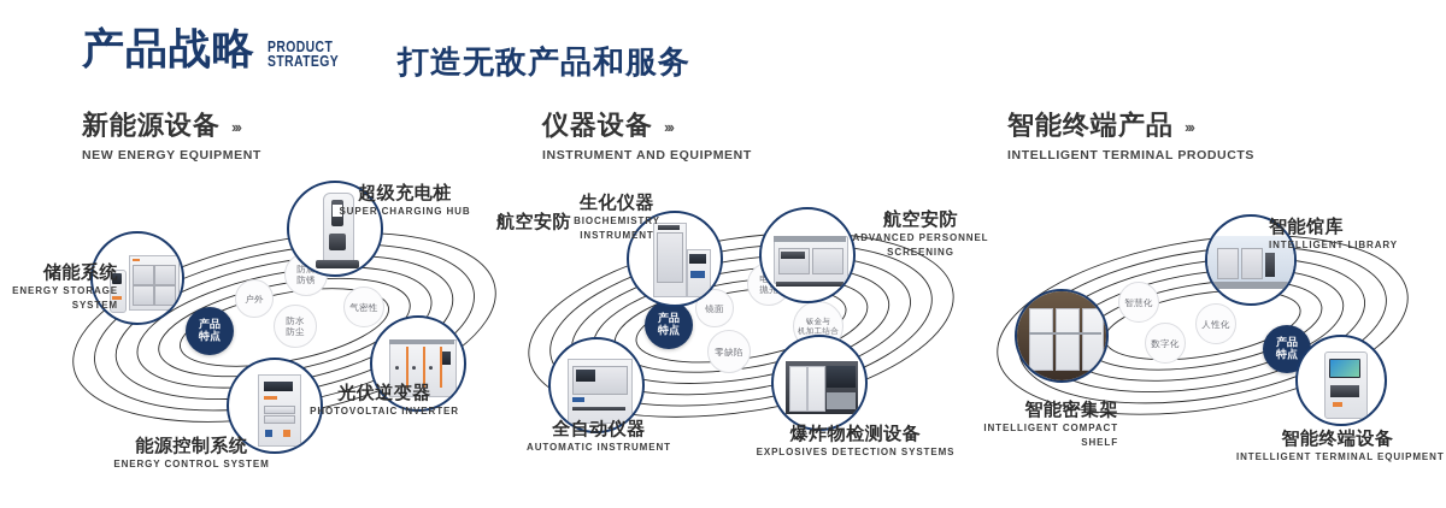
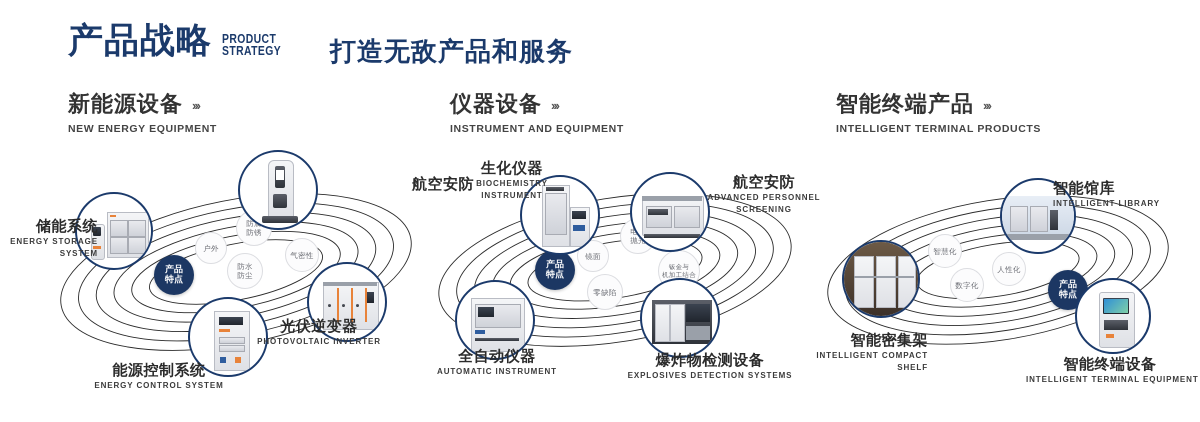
  产品战略
  PRODUCT
  STRATEGY
  打造无敌产品和服务
  新能源设备
  ›››
  NEW ENERGY EQUIPMENT
  仪器设备
  ›››
  INSTRUMENT AND EQUIPMENT
  智能终端产品
  ›››
  INTELLIGENT TERMINAL PRODUCTS
  产品
  特点
  户外
  防锈
  气密性
  防水
  防尘
  储能系统
  ENERGY STORAGE
  SYSTEM
- 超级充电桩
- SUPER CHARGING HUB
  光伏逆变器
  PHOTOVOLTAIC INVERTER
  能源控制系统
  ENERGY CONTROL SYSTEM
  产品
  特点
  镜面
  零缺陷
  钣金与
  机加工结合
  航空安防
  生化仪器
  BIOCHEMISTRY
  INSTRUMENT
  航空安防
  ADVANCED PERSONNEL
  SCREENING
  全自动仪器
  AUTOMATIC INSTRUMENT
  爆炸物检测设备
  EXPLOSIVES DETECTION SYSTEMS
  产品
  特点
  智慧化
  人性化
  数字化
  智能馆库
  INTELLIGENT LIBRARY
  智能密集架
  INTELLIGENT COMPACT
  SHELF
  智能终端设备
  INTELLIGENT TERMINAL EQUIPMENT
